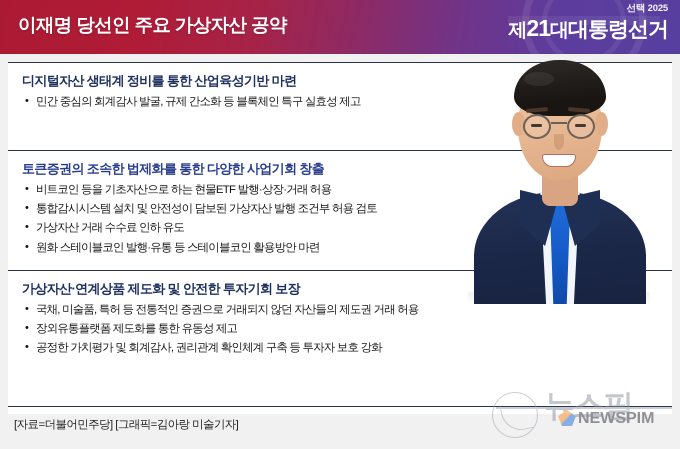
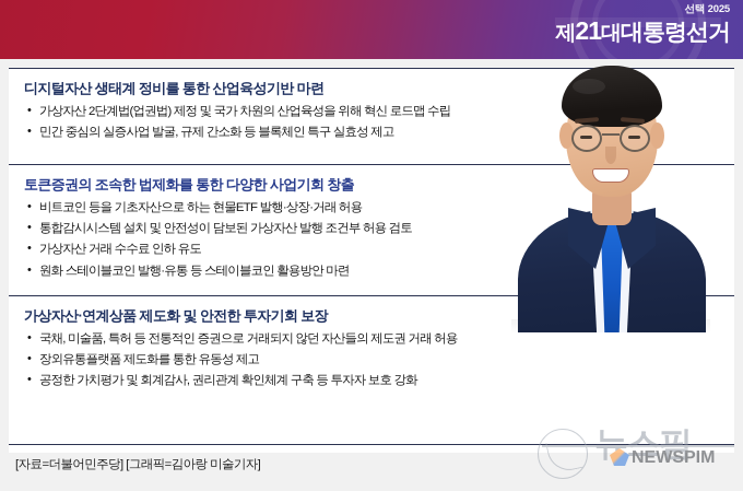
- 이재명 당선인 주요 가상자산 공약
  선택 2025
  제21대대통령선거
  디지털자산 생태계 정비를 통한 산업육성기반 마련
+ 가상자산 2단계법(업권법) 제정 및 국가 차원의 산업육성을 위해 혁신 로드맵 수립
- 민간 중심의 회계감사 발굴, 규제 간소화 등 블록체인 특구 실효성 제고
+ 민간 중심의 실증사업 발굴, 규제 간소화 등 블록체인 특구 실효성 제고
  토큰증권의 조속한 법제화를 통한 다양한 사업기회 창출
  비트코인 등을 기초자산으로 하는 현물ETF 발행·상장·거래 허용
  통합감시시스템 설치 및 안전성이 담보된 가상자산 발행 조건부 허용 검토
  가상자산 거래 수수료 인하 유도
  원화 스테이블코인 발행·유통 등 스테이블코인 활용방안 마련
  가상자산·연계상품 제도화 및 안전한 투자기회 보장
  국채, 미술품, 특허 등 전통적인 증권으로 거래되지 않던 자산들의 제도권 거래 허용
  장외유통플랫폼 제도화를 통한 유동성 제고
  공정한 가치평가 및 회계감사, 권리관계 확인체계 구축 등 투자자 보호 강화
  [자료=더불어민주당] [그래픽=김아랑 미술기자]
  뉴스핌
  NEWSPIM
